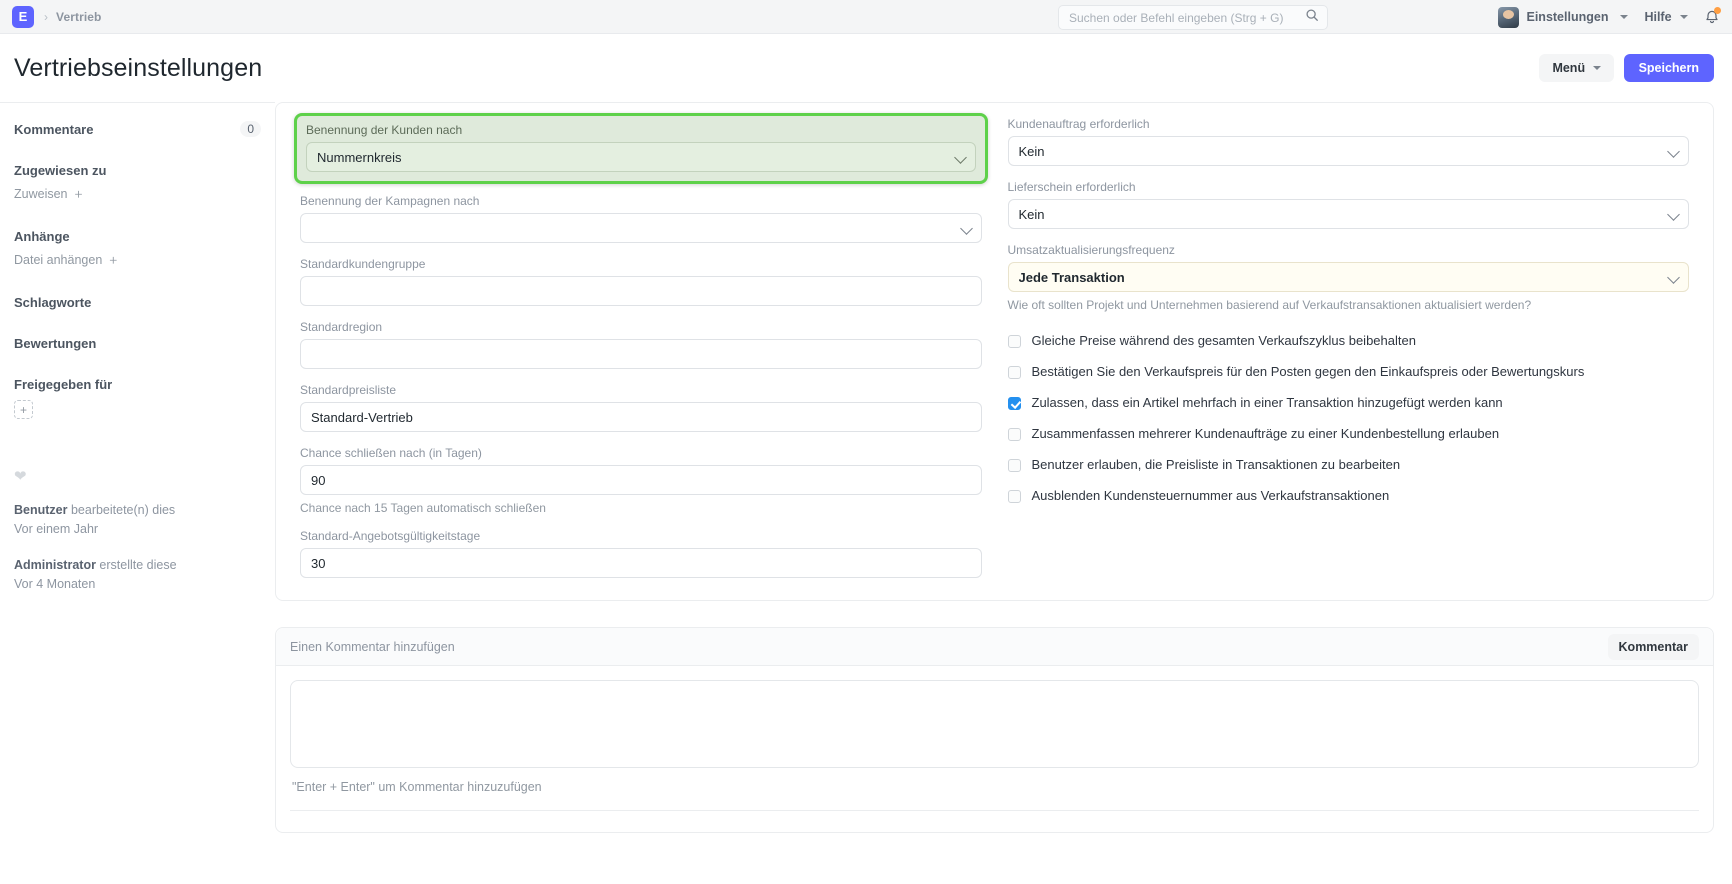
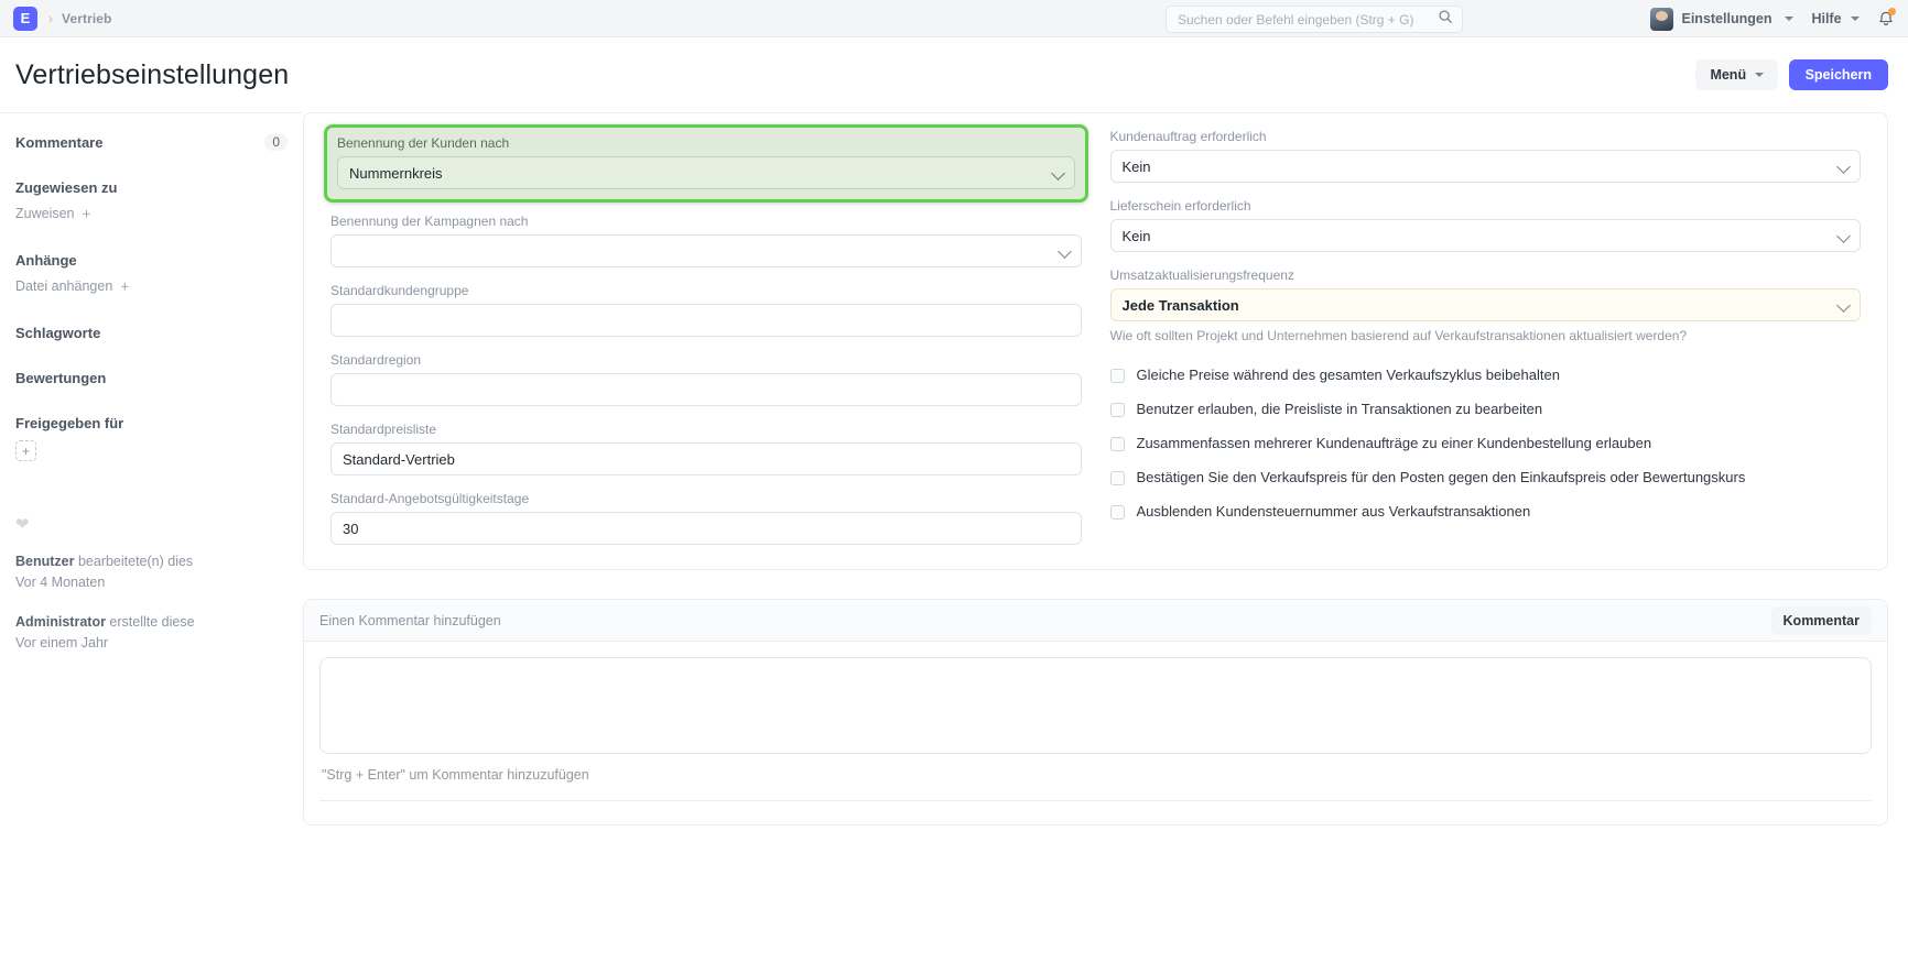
  E
  ›
  Vertrieb
  Suchen oder Befehl eingeben (Strg + G)
  Einstellungen
  Hilfe
  Vertriebseinstellungen
  Menü
  Speichern
  Kommentare
  0
  Zugewiesen zu
  Zuweisen ＋
  Anhänge
  Datei anhängen ＋
  Schlagworte
  Bewertungen
  Freigegeben für
  +
  ❤
  Benutzer bearbeitete(n) dies
- Vor einem Jahr
+ Vor 4 Monaten
  Administrator erstellte diese
- Vor 4 Monaten
+ Vor einem Jahr
  Benennung der Kunden nach
  Nummernkreis
  Benennung der Kampagnen nach
  Standardkundengruppe
  Standardregion
  Standardpreisliste
  Standard-Vertrieb
- Chance schließen nach (in Tagen)
- 90
- Chance nach 15 Tagen automatisch schließen
  Standard-Angebotsgültigkeitstage
  30
  Kundenauftrag erforderlich
  Kein
  Lieferschein erforderlich
  Kein
  Umsatzaktualisierungsfrequenz
  Jede Transaktion
  Wie oft sollten Projekt und Unternehmen basierend auf Verkaufstransaktionen aktualisiert werden?
  Gleiche Preise während des gesamten Verkaufszyklus beibehalten
- Bestätigen Sie den Verkaufspreis für den Posten gegen den Einkaufspreis oder Bewertungskurs
+ Benutzer erlauben, die Preisliste in Transaktionen zu bearbeiten
- Zulassen, dass ein Artikel mehrfach in einer Transaktion hinzugefügt werden kann
  Zusammenfassen mehrerer Kundenaufträge zu einer Kundenbestellung erlauben
- Benutzer erlauben, die Preisliste in Transaktionen zu bearbeiten
+ Bestätigen Sie den Verkaufspreis für den Posten gegen den Einkaufspreis oder Bewertungskurs
  Ausblenden Kundensteuernummer aus Verkaufstransaktionen
  Einen Kommentar hinzufügen
  Kommentar
- "Enter + Enter" um Kommentar hinzuzufügen
+ "Strg + Enter" um Kommentar hinzuzufügen
